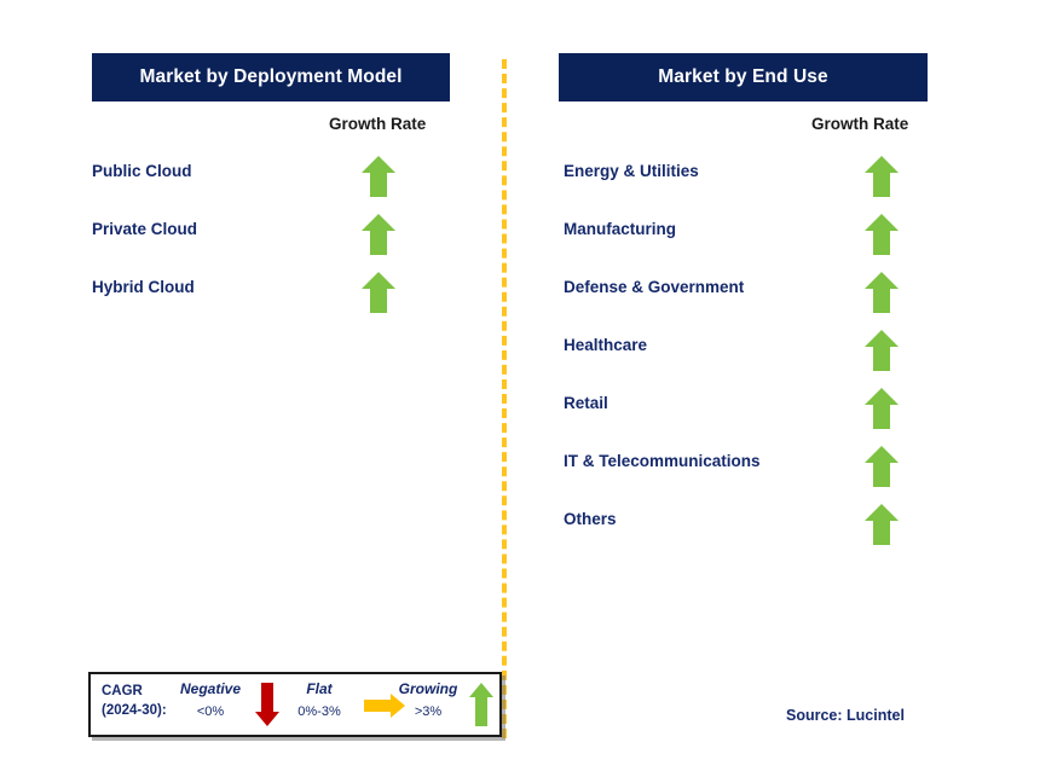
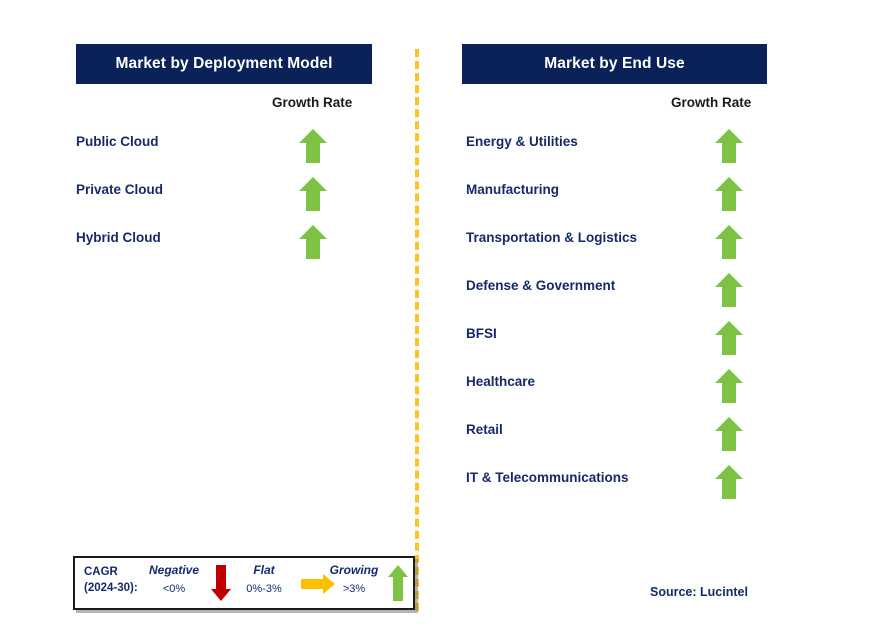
  Market by Deployment Model
  Growth Rate
  Public Cloud
  Private Cloud
  Hybrid Cloud
  Market by End Use
  Growth Rate
  Energy & Utilities
  Manufacturing
+ Transportation & Logistics
  Defense & Government
+ BFSI
  Healthcare
  Retail
  IT & Telecommunications
- Others
  CAGR
  (2024-30):
  Negative
  <0%
  Flat
  0%-3%
  Growing
  >3%
  Source: Lucintel
